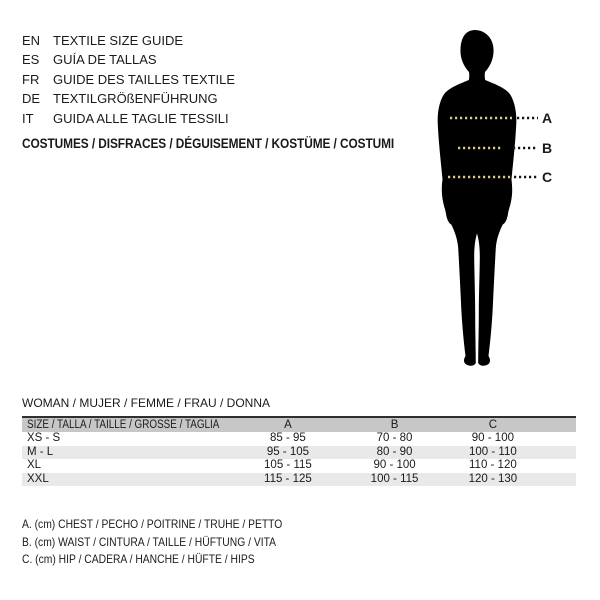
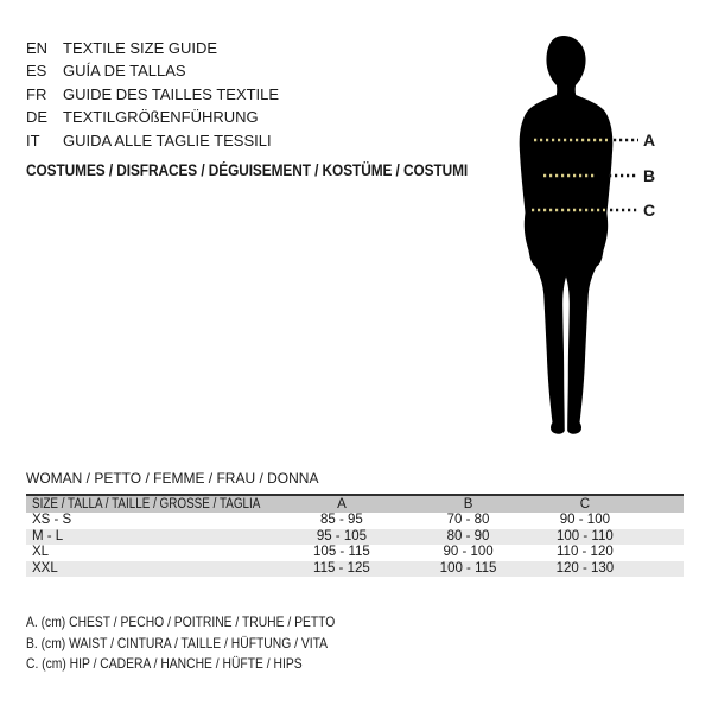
  EN
  TEXTILE SIZE GUIDE
  ES
  GUÍA DE TALLAS
  FR
  GUIDE DES TAILLES TEXTILE
  DE
  TEXTILGRÖßENFÜHRUNG
  IT
  GUIDA ALLE TAGLIE TESSILI
  COSTUMES / DISFRACES / DÉGUISEMENT / KOSTÜME / COSTUMI
  A
  B
  C
- WOMAN / MUJER / FEMME / FRAU / DONNA
+ WOMAN / PETTO / FEMME / FRAU / DONNA
  SIZE / TALLA / TAILLE / GRÖSSE / TAGLIA	A	B	C
  XS - S	85 - 95	70 - 80	90 - 100
  M - L	95 - 105	80 - 90	100 - 110
  XL	105 - 115	90 - 100	110 - 120
  XXL	115 - 125	100 - 115	120 - 130
  A. (cm) CHEST / PECHO / POITRINE / TRUHE / PETTO
  B. (cm) WAIST / CINTURA / TAILLE / HÜFTUNG / VITA
  C. (cm) HIP / CADERA / HANCHE / HÜFTE / HIPS
